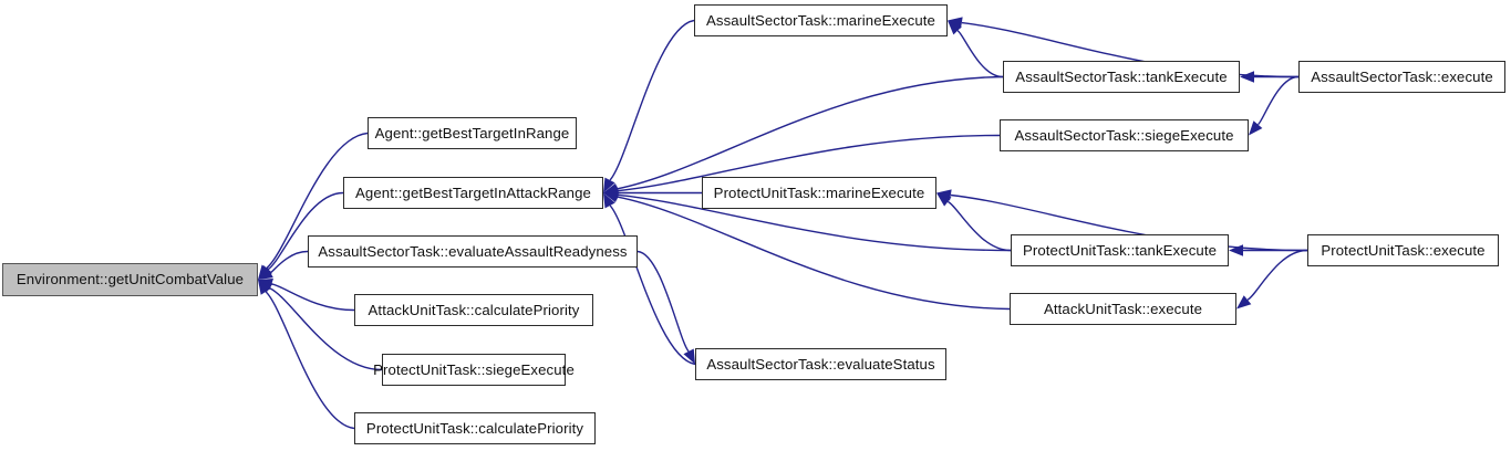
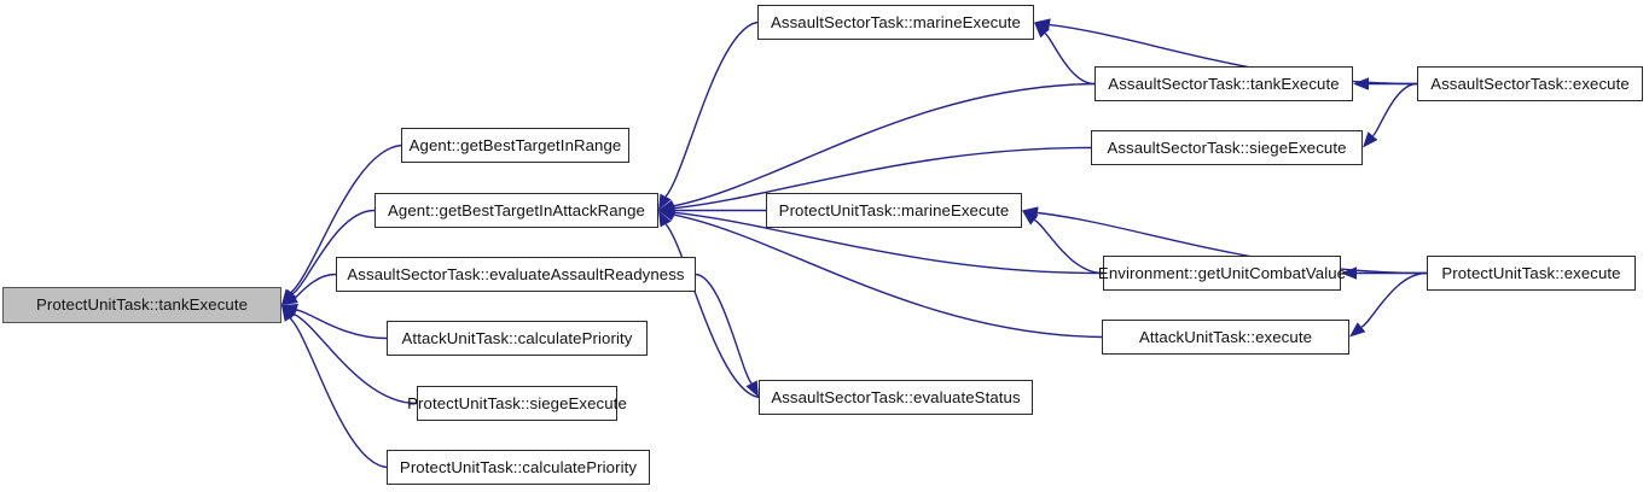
- Environment::getUnitCombatValue
+ ProtectUnitTask::tankExecute
  Agent::getBestTargetInRange
  Agent::getBestTargetInAttackRange
  AssaultSectorTask::evaluateAssaultReadyness
  AttackUnitTask::calculatePriority
  ProtectUnitTask::siegeExecute
  ProtectUnitTask::calculatePriority
  AssaultSectorTask::marineExecute
  ProtectUnitTask::marineExecute
  AssaultSectorTask::evaluateStatus
  AssaultSectorTask::tankExecute
  AssaultSectorTask::siegeExecute
- ProtectUnitTask::tankExecute
+ Environment::getUnitCombatValue
  AttackUnitTask::execute
  AssaultSectorTask::execute
  ProtectUnitTask::execute
